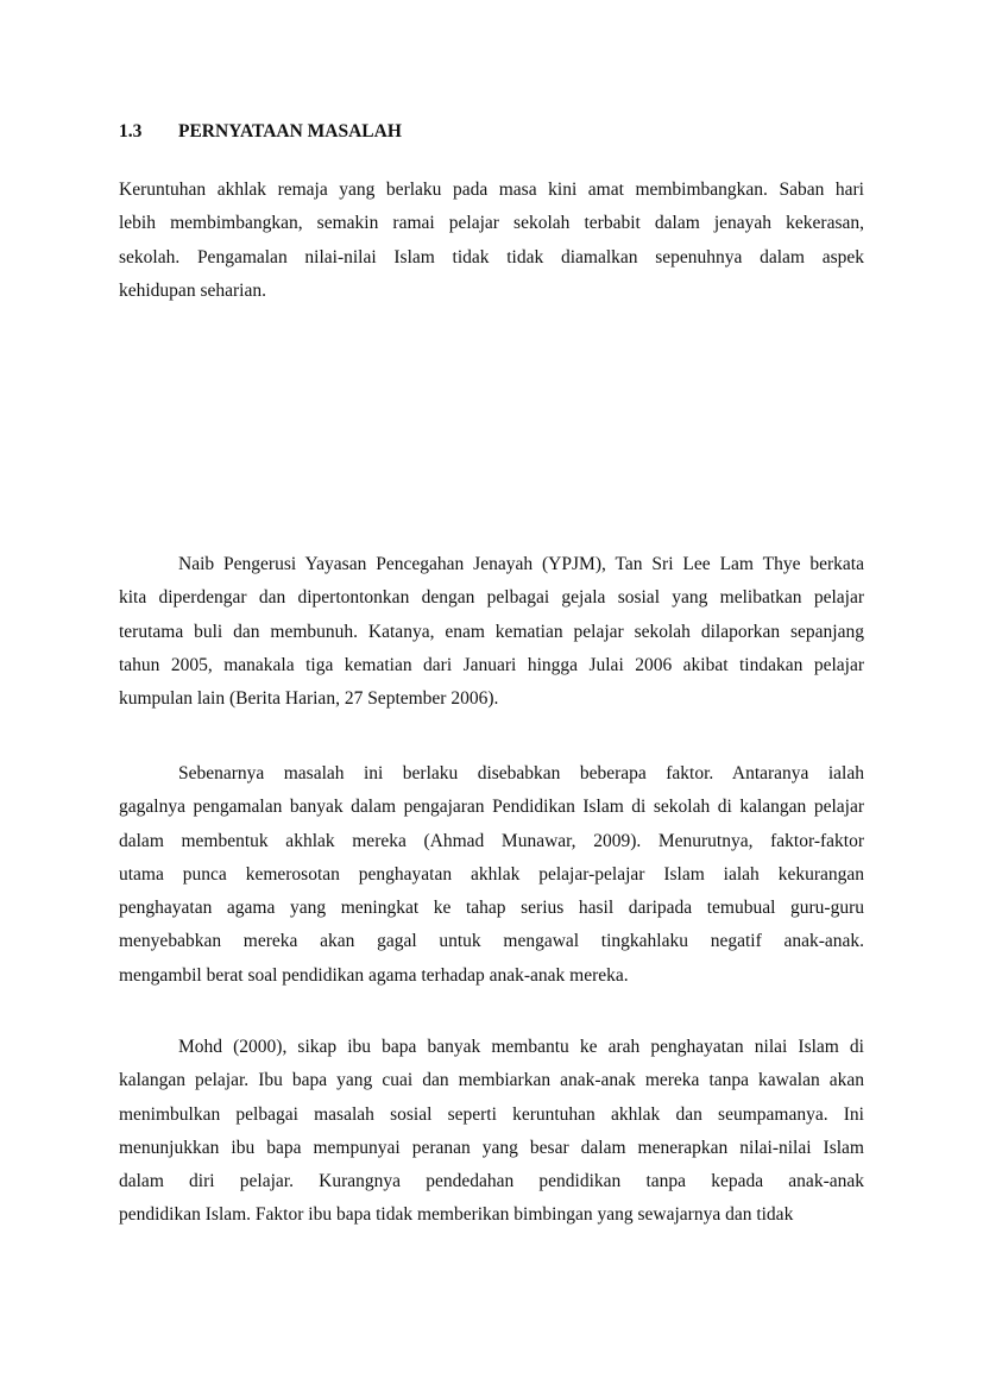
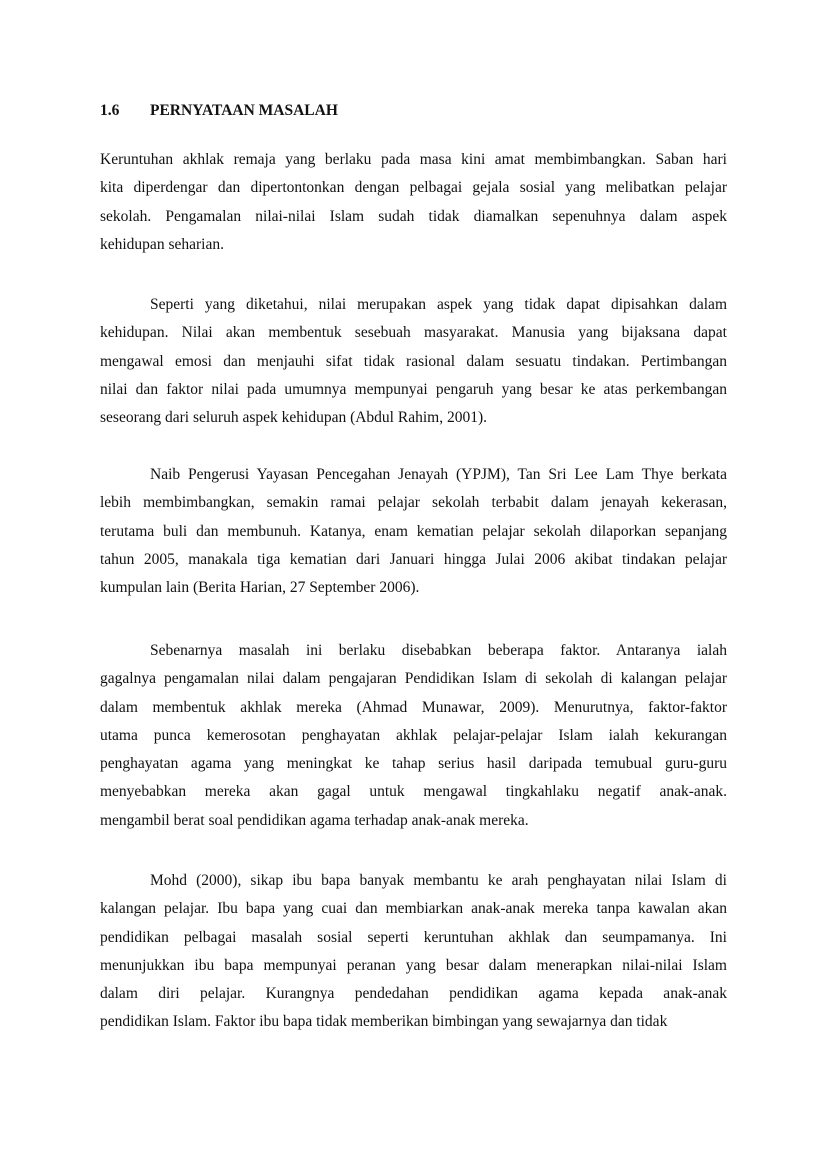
- 1.3 PERNYATAAN MASALAH
+ 1.6 PERNYATAAN MASALAH
  Keruntuhan akhlak remaja yang berlaku pada masa kini amat membimbangkan. Saban hari
- lebih membimbangkan, semakin ramai pelajar sekolah terbabit dalam jenayah kekerasan,
+ kita diperdengar dan dipertontonkan dengan pelbagai gejala sosial yang melibatkan pelajar
- sekolah. Pengamalan nilai-nilai Islam tidak tidak diamalkan sepenuhnya dalam aspek
+ sekolah. Pengamalan nilai-nilai Islam sudah tidak diamalkan sepenuhnya dalam aspek
  kehidupan seharian.
+ Seperti yang diketahui, nilai merupakan aspek yang tidak dapat dipisahkan dalam
+ kehidupan. Nilai akan membentuk sesebuah masyarakat. Manusia yang bijaksana dapat
+ mengawal emosi dan menjauhi sifat tidak rasional dalam sesuatu tindakan. Pertimbangan
+ nilai dan faktor nilai pada umumnya mempunyai pengaruh yang besar ke atas perkembangan
+ seseorang dari seluruh aspek kehidupan (Abdul Rahim, 2001).
  Naib Pengerusi Yayasan Pencegahan Jenayah (YPJM), Tan Sri Lee Lam Thye berkata
- kita diperdengar dan dipertontonkan dengan pelbagai gejala sosial yang melibatkan pelajar
+ lebih membimbangkan, semakin ramai pelajar sekolah terbabit dalam jenayah kekerasan,
  terutama buli dan membunuh. Katanya, enam kematian pelajar sekolah dilaporkan sepanjang
  tahun 2005, manakala tiga kematian dari Januari hingga Julai 2006 akibat tindakan pelajar
  kumpulan lain (Berita Harian, 27 September 2006).
  Sebenarnya masalah ini berlaku disebabkan beberapa faktor. Antaranya ialah
- gagalnya pengamalan banyak dalam pengajaran Pendidikan Islam di sekolah di kalangan pelajar
+ gagalnya pengamalan nilai dalam pengajaran Pendidikan Islam di sekolah di kalangan pelajar
  dalam membentuk akhlak mereka (Ahmad Munawar, 2009). Menurutnya, faktor-faktor
  utama punca kemerosotan penghayatan akhlak pelajar-pelajar Islam ialah kekurangan
  penghayatan agama yang meningkat ke tahap serius hasil daripada temubual guru-guru
  menyebabkan mereka akan gagal untuk mengawal tingkahlaku negatif anak-anak.
  mengambil berat soal pendidikan agama terhadap anak-anak mereka.
  Mohd (2000), sikap ibu bapa banyak membantu ke arah penghayatan nilai Islam di
  kalangan pelajar. Ibu bapa yang cuai dan membiarkan anak-anak mereka tanpa kawalan akan
- menimbulkan pelbagai masalah sosial seperti keruntuhan akhlak dan seumpamanya. Ini
+ pendidikan pelbagai masalah sosial seperti keruntuhan akhlak dan seumpamanya. Ini
  menunjukkan ibu bapa mempunyai peranan yang besar dalam menerapkan nilai-nilai Islam
- dalam diri pelajar. Kurangnya pendedahan pendidikan tanpa kepada anak-anak
+ dalam diri pelajar. Kurangnya pendedahan pendidikan agama kepada anak-anak
  pendidikan Islam. Faktor ibu bapa tidak memberikan bimbingan yang sewajarnya dan tidak
